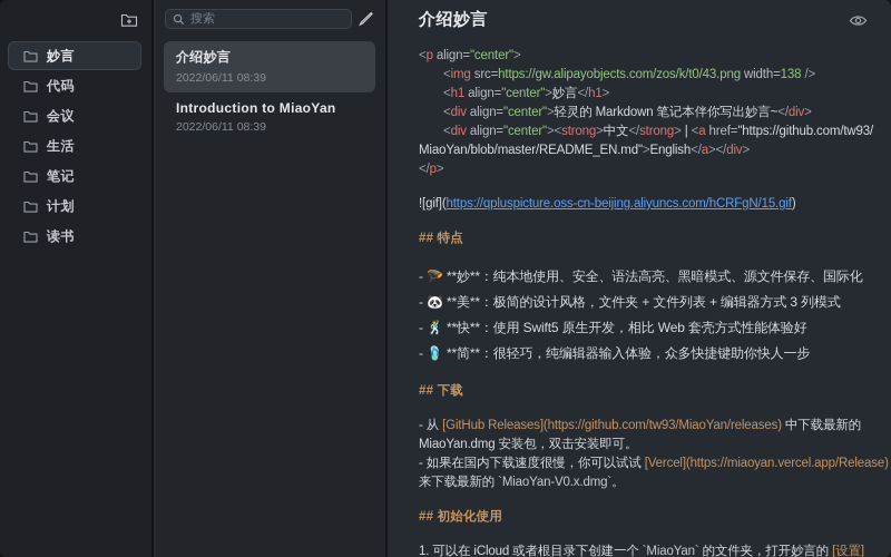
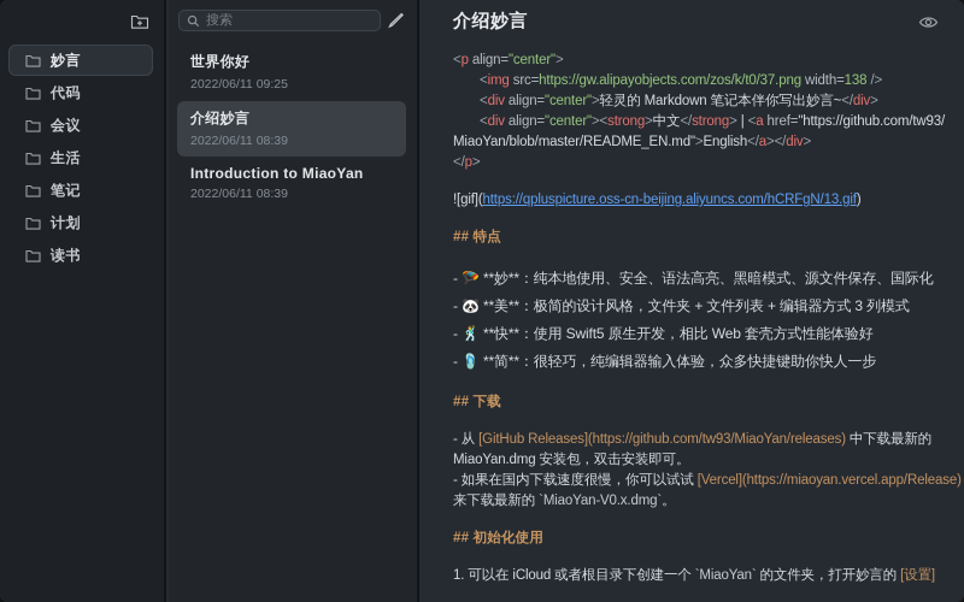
  妙言
  代码
  会议
  生活
  笔记
  计划
  读书
  搜索
+ 世界你好
+ 2022/06/11 09:25
  介绍妙言
  2022/06/11 08:39
  Introduction to MiaoYan
  2022/06/11 08:39
  介绍妙言
  <p align="center">
- <img src=https://gw.alipayobjects.com/zos/k/t0/43.png width=138 />
+ <img src=https://gw.alipayobjects.com/zos/k/t0/37.png width=138 />
- <h1 align="center">妙言</h1>
  <div align="center">轻灵的 Markdown 笔记本伴你写出妙言~</div>
  <div align="center"><strong>中文</strong> | <a href="https://github.com/tw93/
  MiaoYan/blob/master/README_EN.md">English</a></div>
  </p>
- ![gif](https://qpluspicture.oss-cn-beijing.aliyuncs.com/hCRFgN/15.gif)
+ ![gif](https://qpluspicture.oss-cn-beijing.aliyuncs.com/hCRFgN/13.gif)
  ## 特点
  - 🪂 **妙**：纯本地使用、安全、语法高亮、黑暗模式、源文件保存、国际化
  - 🐼 **美**：极简的设计风格，文件夹 + 文件列表 + 编辑器方式 3 列模式
  - 🕺 **快**：使用 Swift5 原生开发，相比 Web 套壳方式性能体验好
  - 🩴 **简**：很轻巧，纯编辑器输入体验，众多快捷键助你快人一步
  ## 下载
  - 从 [GitHub Releases](https://github.com/tw93/MiaoYan/releases) 中下载最新的
  MiaoYan.dmg 安装包，双击安装即可。
  - 如果在国内下载速度很慢，你可以试试 [Vercel](https://miaoyan.vercel.app/Release)
  来下载最新的 `MiaoYan-V0.x.dmg`。
  ## 初始化使用
  1. 可以在 iCloud 或者根目录下创建一个 `MiaoYan` 的文件夹，打开妙言的 [设置]
